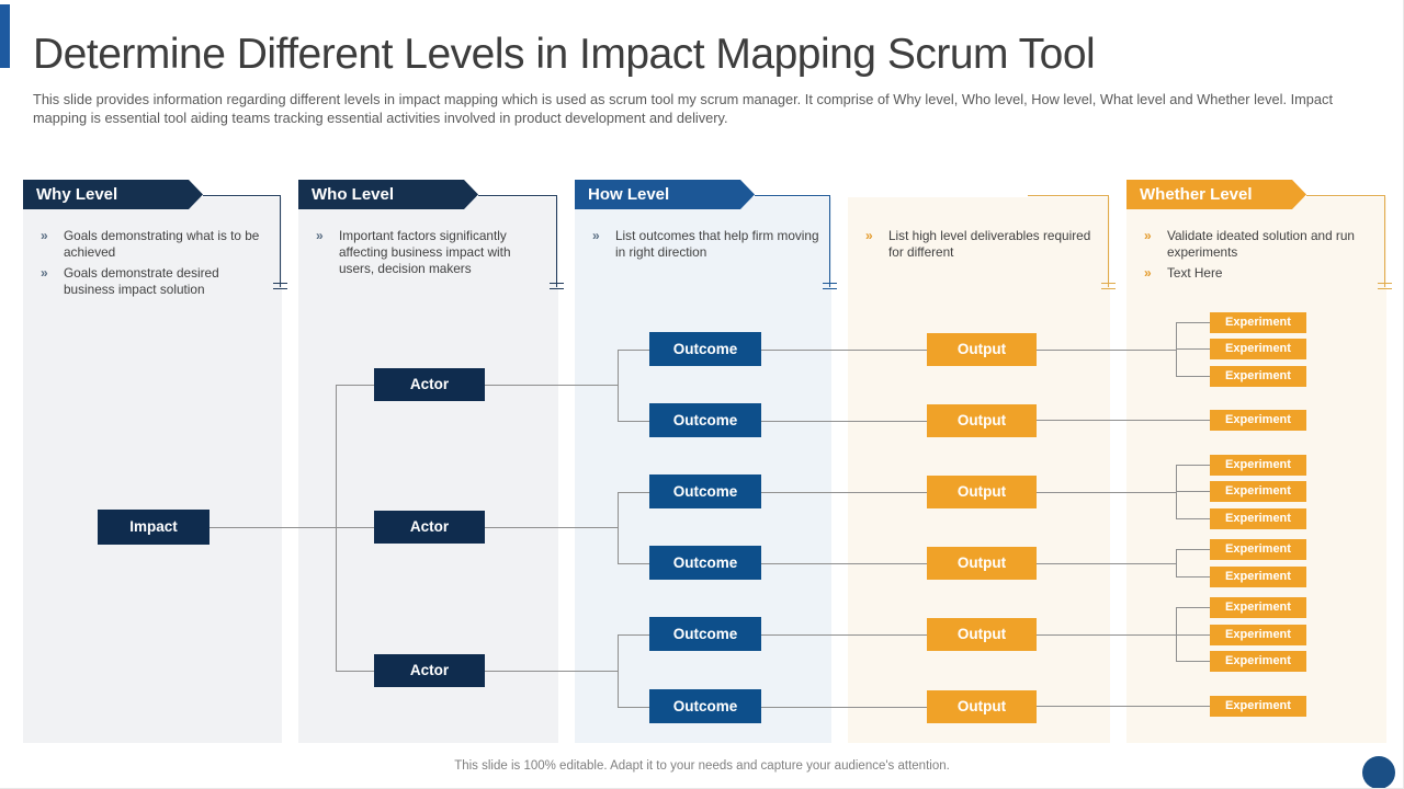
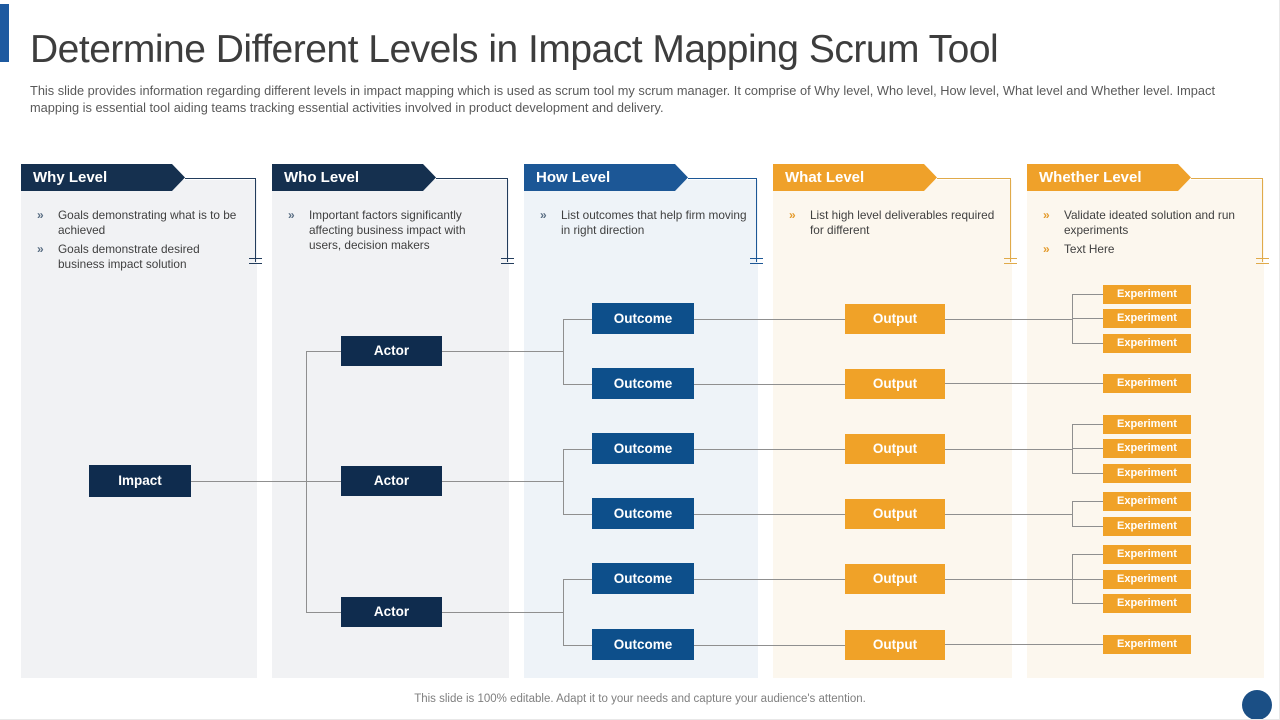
  Determine Different Levels in Impact Mapping Scrum Tool
  This slide provides information regarding different levels in impact mapping which is used as scrum tool my scrum manager. It comprise of Why level, Who level, How level, What level and Whether level. Impact mapping is essential tool aiding teams tracking essential activities involved in product development and delivery.
  Why Level
  »
  Goals demonstrating what is to be achieved
  »
  Goals demonstrate desired business impact solution
  Who Level
  »
  Important factors significantly affecting business impact with users, decision makers
  How Level
  »
  List outcomes that help firm moving in right direction
+ What Level
  »
  List high level deliverables required for different
  Whether Level
  »
  Validate ideated solution and run experiments
  »
  Text Here
  Impact
  Actor
  Actor
  Actor
  Outcome
  Outcome
  Outcome
  Outcome
  Outcome
  Outcome
  Output
  Output
  Output
  Output
  Output
  Output
  Experiment
  Experiment
  Experiment
  Experiment
  Experiment
  Experiment
  Experiment
  Experiment
  Experiment
  Experiment
  Experiment
  Experiment
  Experiment
  This slide is 100% editable. Adapt it to your needs and capture your audience's attention.
